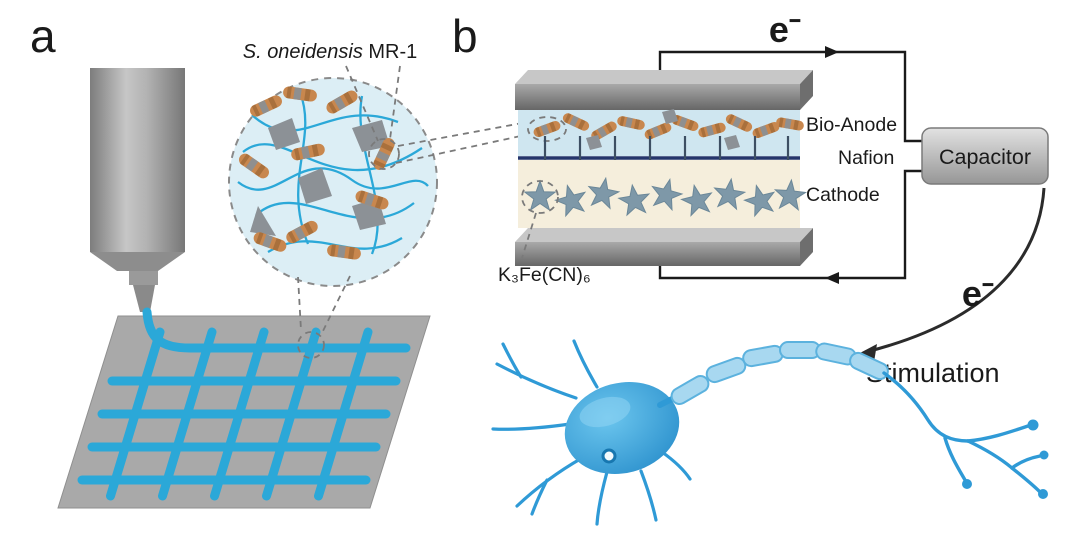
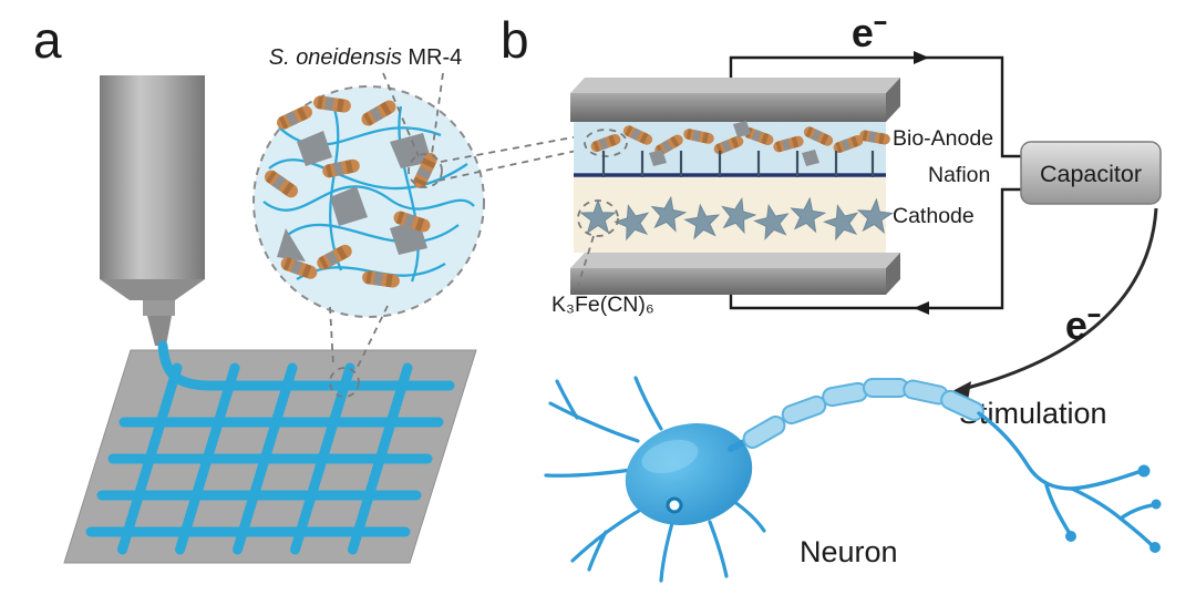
  a
- S. oneidensis MR-1
+ S. oneidensis MR-4
  b
  e⁻
  Bio-Anode
  Nafion
  Cathode
  K₃Fe(CN)₆
  Capacitor
  e⁻
  imulation
+ Neuron
